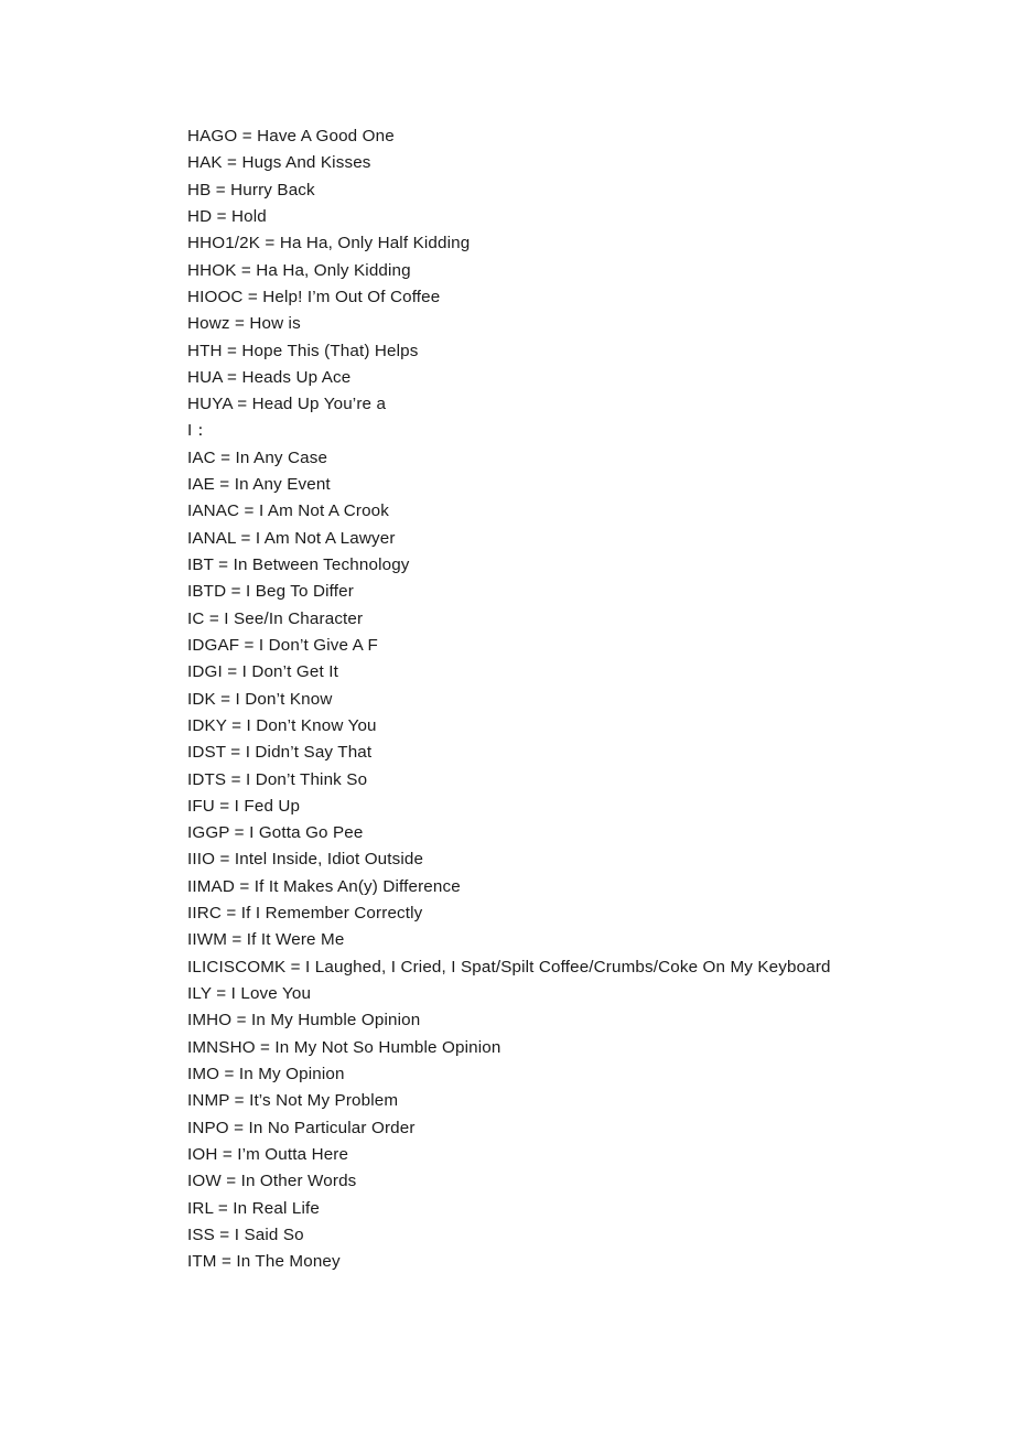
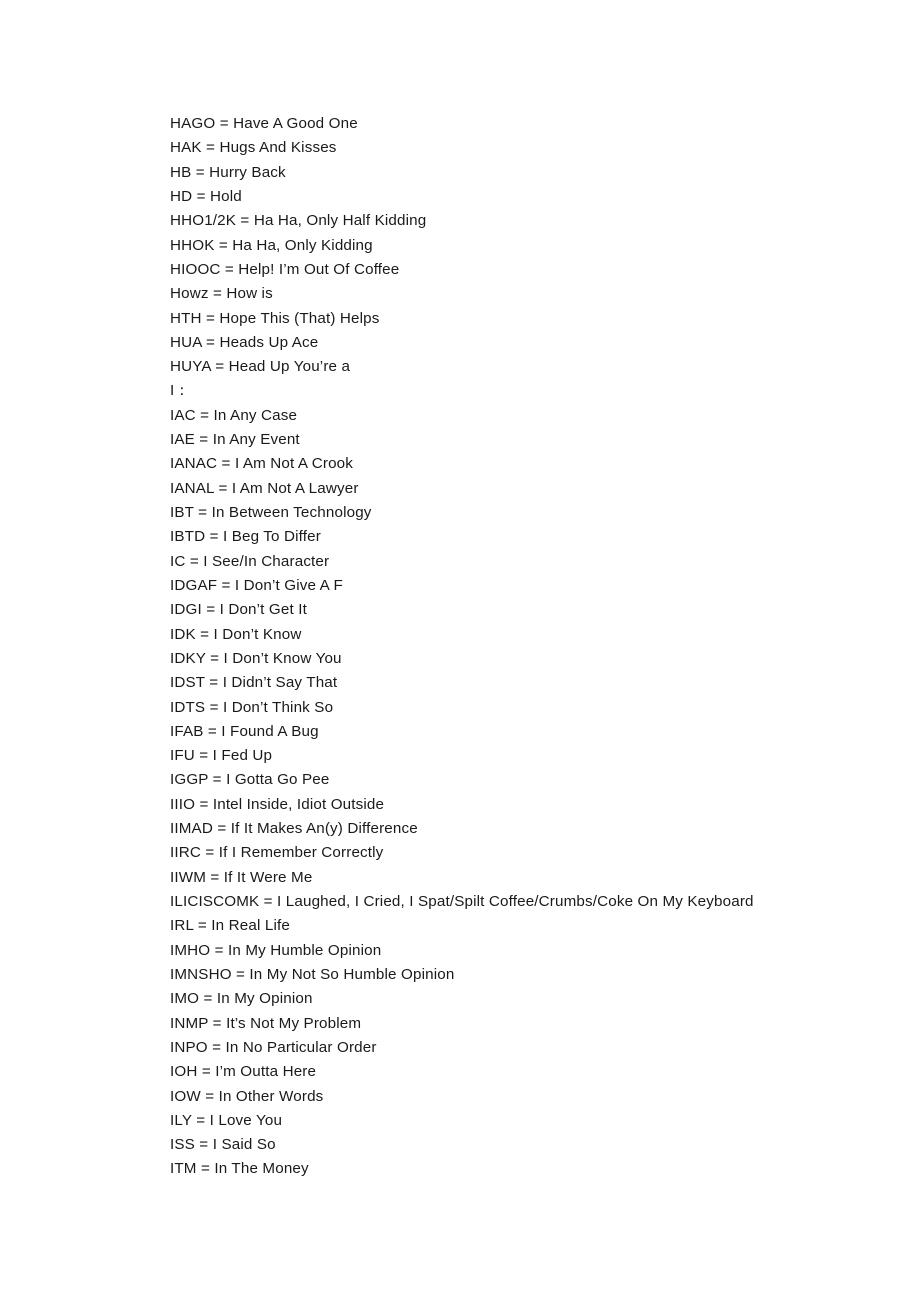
  HAGO = Have A Good One
  HAK = Hugs And Kisses
  HB = Hurry Back
  HD = Hold
  HHO1/2K = Ha Ha, Only Half Kidding
  HHOK = Ha Ha, Only Kidding
  HIOOC = Help! I’m Out Of Coffee
  Howz = How is
  HTH = Hope This (That) Helps
  HUA = Heads Up Ace
  HUYA = Head Up You’re a
  I：
  IAC = In Any Case
  IAE = In Any Event
  IANAC = I Am Not A Crook
  IANAL = I Am Not A Lawyer
  IBT = In Between Technology
  IBTD = I Beg To Differ
  IC = I See/In Character
  IDGAF = I Don’t Give A F
  IDGI = I Don’t Get It
  IDK = I Don’t Know
  IDKY = I Don’t Know You
  IDST = I Didn’t Say That
  IDTS = I Don’t Think So
+ IFAB = I Found A Bug
  IFU = I Fed Up
  IGGP = I Gotta Go Pee
  IIIO = Intel Inside, Idiot Outside
  IIMAD = If It Makes An(y) Difference
  IIRC = If I Remember Correctly
  IIWM = If It Were Me
  ILICISCOMK = I Laughed, I Cried, I Spat/Spilt Coffee/Crumbs/Coke On My Keyboard
- ILY = I Love You
+ IRL = In Real Life
  IMHO = In My Humble Opinion
  IMNSHO = In My Not So Humble Opinion
  IMO = In My Opinion
  INMP = It’s Not My Problem
  INPO = In No Particular Order
  IOH = I’m Outta Here
  IOW = In Other Words
- IRL = In Real Life
+ ILY = I Love You
  ISS = I Said So
  ITM = In The Money
